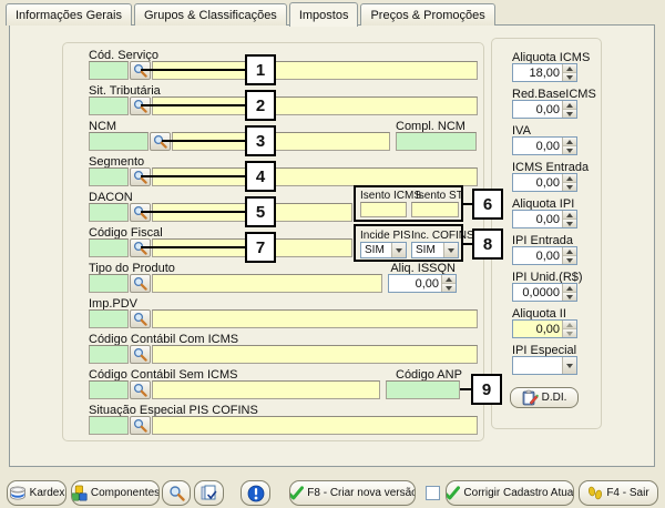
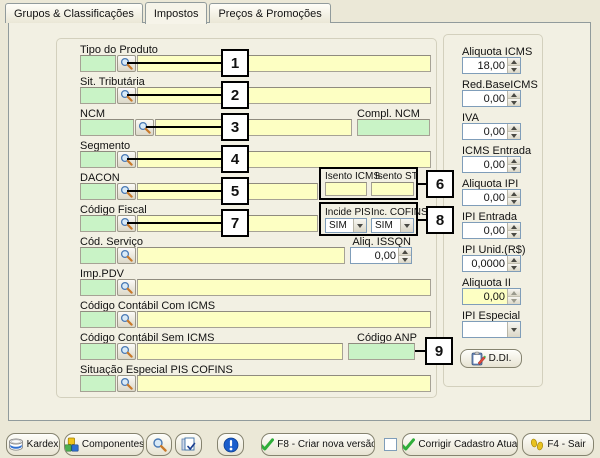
- Informações Gerais
  Grupos & Classificações
  Impostos
  Preços & Promoções
- Cód. Serviço
+ Tipo do Produto
  1
  Sit. Tributária
  2
  NCM
  Compl. NCM
  3
  Segmento
  4
  DACON
  5
  Isento ICMS
  Isento ST
  6
  Código Fiscal
  7
  Incide PIS
  Inc. COFINS
  SIM
  SIM
  8
- Tipo do Produto
+ Cód. Serviço
  Aliq. ISSQN
  0,00
  Imp.PDV
  Código Contábil Com ICMS
  Código Contábil Sem ICMS
  Código ANP
  9
  Situação Especial PIS COFINS
  Aliquota ICMS
  18,00
  Red.BaseICMS
  0,00
  IVA
  0,00
  ICMS Entrada
  0,00
  Aliquota IPI
  0,00
  IPI Entrada
  0,00
  IPI Unid.(R$)
  0,0000
  Aliquota II
  0,00
  IPI Especial
  D.DI.
  Kardex
  Componentes
  F8 - Criar nova versão
  Corrigir Cadastro Atua
  F4 - Sair
